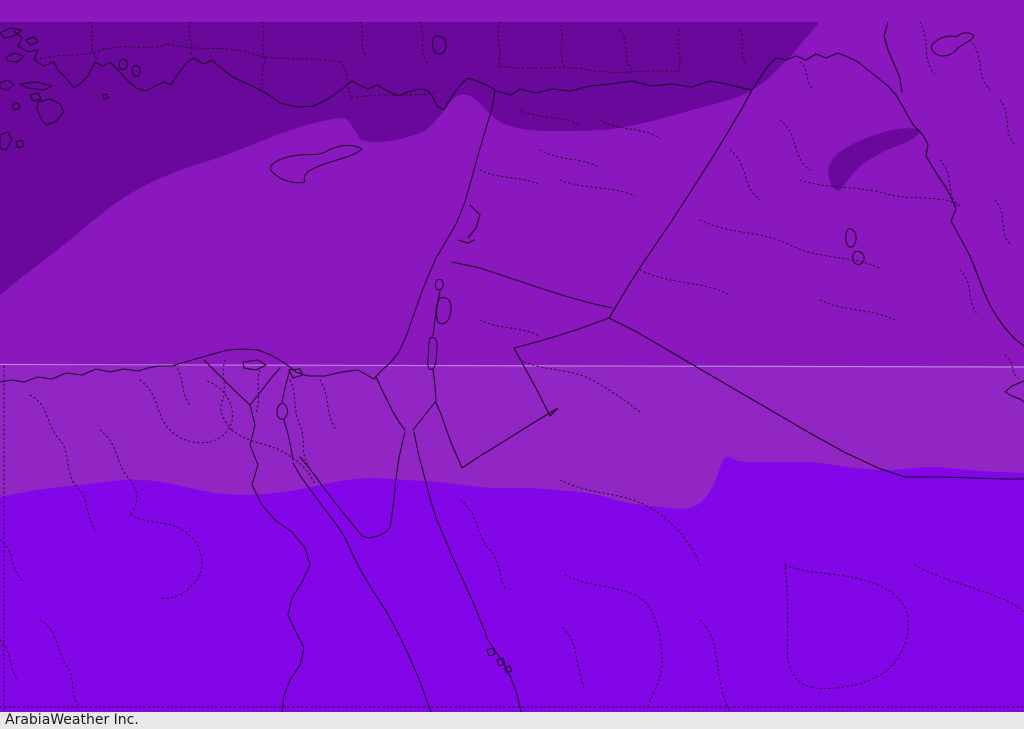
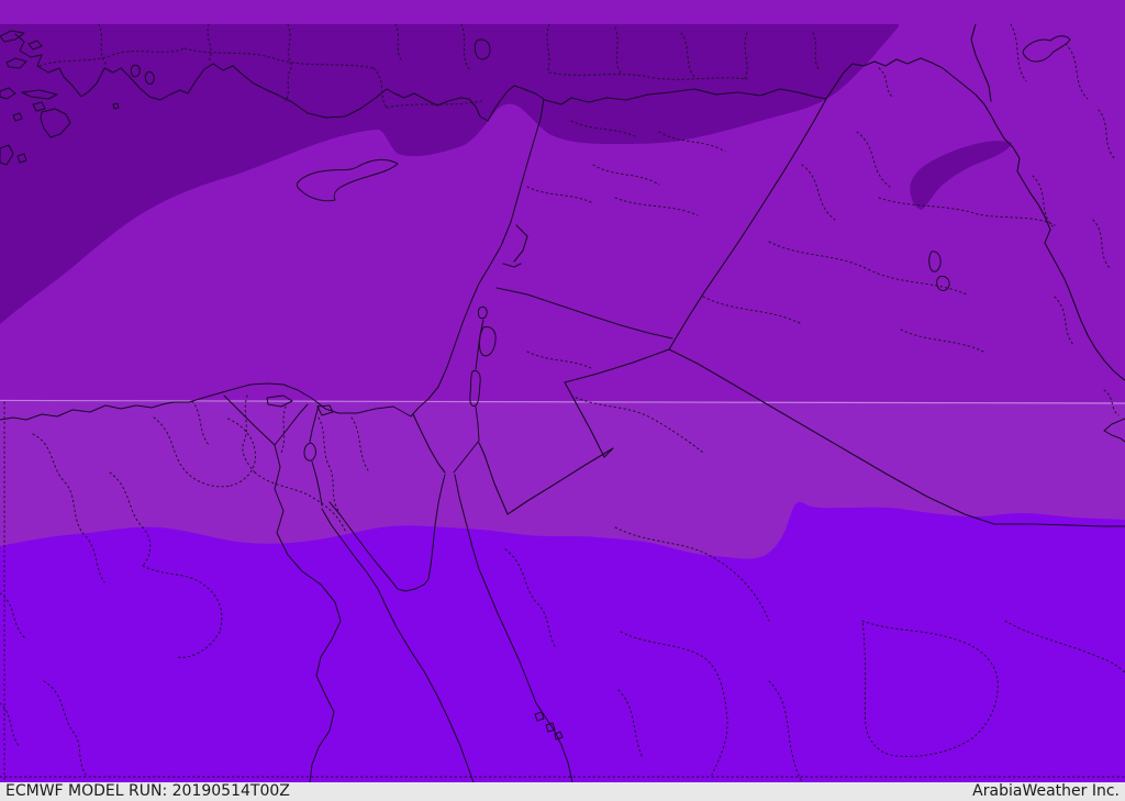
+ ECMWF MODEL RUN: 20190514T00Z
  ArabiaWeather Inc.
